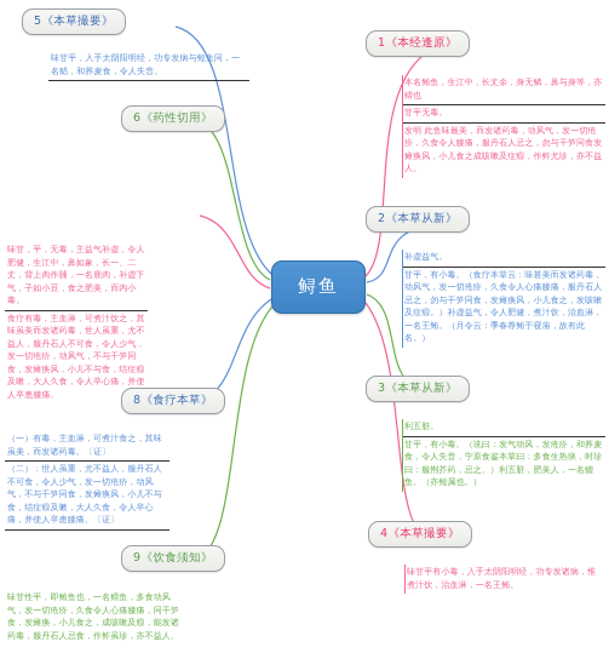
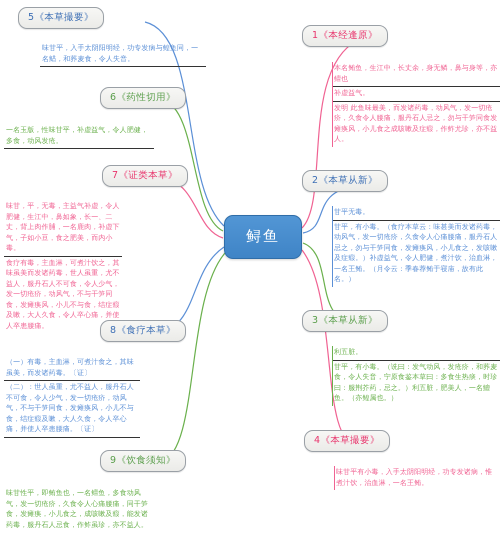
  鲟鱼
  1《本经逢原》
  本名鲔鱼，生江中，长丈余，身无鳞，鼻与身等，亦鳣也
- 甘平无毒。
+ 补虚益气。
  发明 此鱼味最美，而发诸药毒，动风气，发一切疮疥，久食令人腰痛，服丹石人忌之，勿与干笋同食发瘫痪风，小儿食之成咳嗽及症瘕，作鲊尤珍，亦不益人。
  2《本草从新》
- 补虚益气。
+ 甘平无毒。
  甘平，有小毒。（食疗本草云：味甚美而发诸药毒，动风气，发一切疮疥，久食令人心痛腰痛，服丹石人忌之，勿与干笋同食，发瘫痪风，小儿食之，发咳嗽及症瘕。）补虚益气，令人肥健，煮汁饮，治血淋，一名王鲔。（月令云：季春荐鲔于寝庙，故有此名。）
  3《本草从新》
  利五脏。
  甘平，有小毒。（诜曰：发气动风，发疮疥，和荞麦食，令人失音，宁原食鉴本草曰：多食生热痰，时珍曰：服荆芥药，忌之。）利五脏，肥美人，一名鱣鱼。（亦鳇属也。）
  4《本草撮要》
  味甘平有小毒，入手太阴阳明经，功专发诸病，惟煮汁饮，治血淋，一名王鲔。
  5《本草撮要》
  味甘平，入手太阴阳明经，功专发病与鳇鱼同，一名䱜，和荞麦食，令人失音。
  6《药性切用》
+ 一名玉版，性味甘平，补虚益气，令人肥健，多食，动风发疮。
+ 7《证类本草》
  味甘，平，无毒，主益气补虚，令人肥健，生江中，鼻如象，长一、二丈，背上肉作脯，一名鹿肉，补虚下气，子如小豆，食之肥美，而内小毒。
  食疗有毒，主血淋，可煮汁饮之，其味虽美而发诸药毒，世人虽重，尤不益人，服丹石人不可食，令人少气，发一切疮疥，动风气，不与干笋同食，发瘫痪风，小儿不与食，结症瘕及嗽，大人久食，令人卒心痛，并使人卒患腰痛。
  8《食疗本草》
  （一）有毒，主血淋，可煮汁食之，其味虽美，而发诸药毒。〔证〕
  （二）：世人虽重，尤不益人，服丹石人不可食，令人少气，发一切疮疥，动风气，不与干笋同食，发瘫痪风，小儿不与食，结症瘕及嗽，大人久食，令人卒心痛，并使人卒患腰痛。〔证〕
  9《饮食须知》
  味甘性平，即鲔鱼也，一名鳣鱼，多食动风气，发一切疮疥，久食令人心痛腰痛，同干笋食，发瘫痪，小儿食之，成咳嗽及瘕，能发诸药毒，服丹石人忌食，作鲊虽珍，亦不益人。
